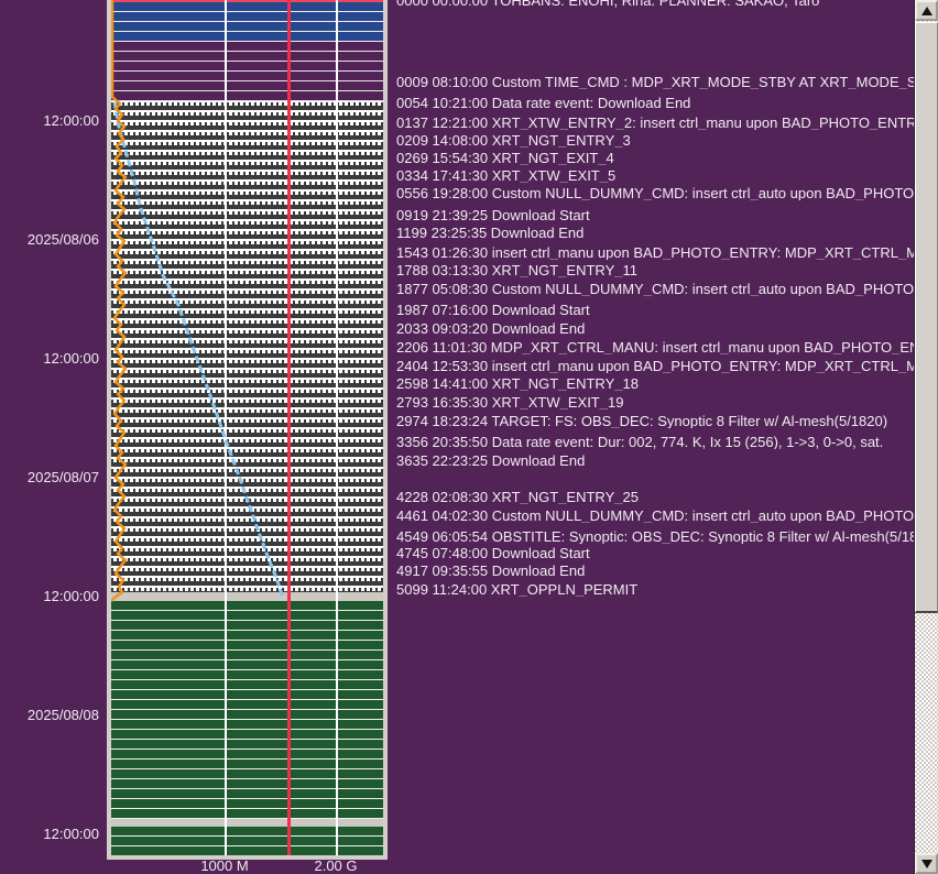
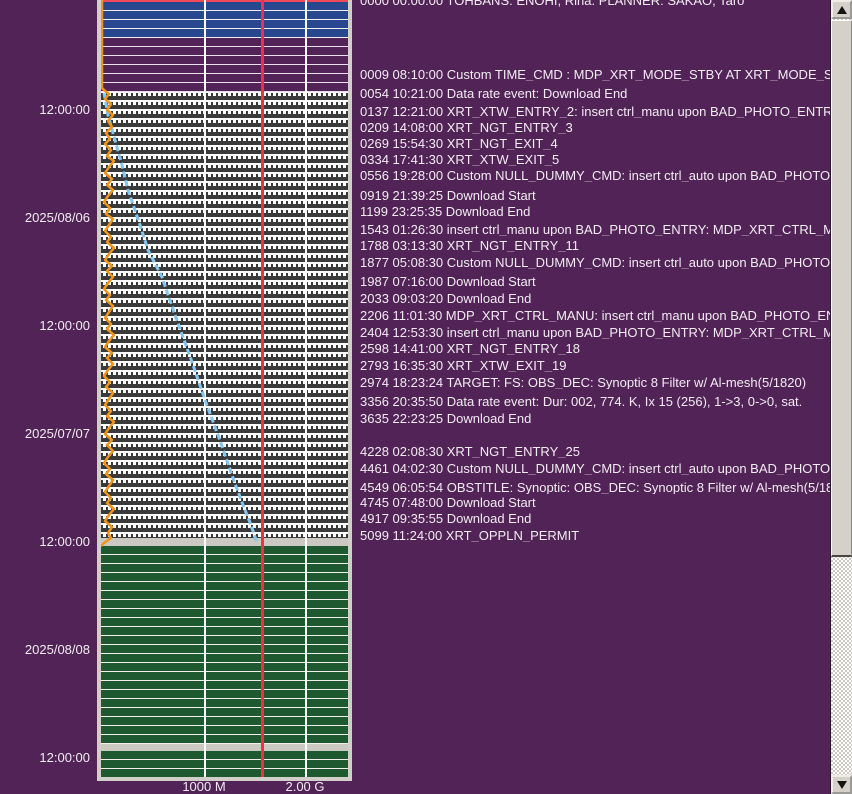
  12:00:00
  2025/08/06
  12:00:00
- 2025/08/07
+ 2025/07/07
  12:00:00
  2025/08/08
  12:00:00
  1000 M
  2.00 G
  0000 00:00:00 TOHBANS: ENOHI, Rina. PLANNER: SAKAO, Taro
  0009 08:10:00 Custom TIME_CMD : MDP_XRT_MODE_STBY AT XRT_MODE_S
  0054 10:21:00 Data rate event: Download End
  0137 12:21:00 XRT_XTW_ENTRY_2: insert ctrl_manu upon BAD_PHOTO_ENTR
  0209 14:08:00 XRT_NGT_ENTRY_3
  0269 15:54:30 XRT_NGT_EXIT_4
  0334 17:41:30 XRT_XTW_EXIT_5
  0556 19:28:00 Custom NULL_DUMMY_CMD: insert ctrl_auto upon BAD_PHOTO
  0919 21:39:25 Download Start
  1199 23:25:35 Download End
  1543 01:26:30 insert ctrl_manu upon BAD_PHOTO_ENTRY: MDP_XRT_CTRL_M
  1788 03:13:30 XRT_NGT_ENTRY_11
  1877 05:08:30 Custom NULL_DUMMY_CMD: insert ctrl_auto upon BAD_PHOTO
  1987 07:16:00 Download Start
  2033 09:03:20 Download End
  2206 11:01:30 MDP_XRT_CTRL_MANU: insert ctrl_manu upon BAD_PHOTO_E
  2404 12:53:30 insert ctrl_manu upon BAD_PHOTO_ENTRY: MDP_XRT_CTRL_M
  2598 14:41:00 XRT_NGT_ENTRY_18
  2793 16:35:30 XRT_XTW_EXIT_19
  2974 18:23:24 TARGET: FS: OBS_DEC: Synoptic 8 Filter w/ Al-mesh(5/1820)
  3356 20:35:50 Data rate event: Dur: 002, 774. K, Ix 15 (256), 1->3, 0->0, sat.
  3635 22:23:25 Download End
  4228 02:08:30 XRT_NGT_ENTRY_25
  4461 04:02:30 Custom NULL_DUMMY_CMD: insert ctrl_auto upon BAD_PHOTO
  4549 06:05:54 OBSTITLE: Synoptic: OBS_DEC: Synoptic 8 Filter w/ Al-mesh(5/1
  4745 07:48:00 Download Start
  4917 09:35:55 Download End
  5099 11:24:00 XRT_OPPLN_PERMIT
